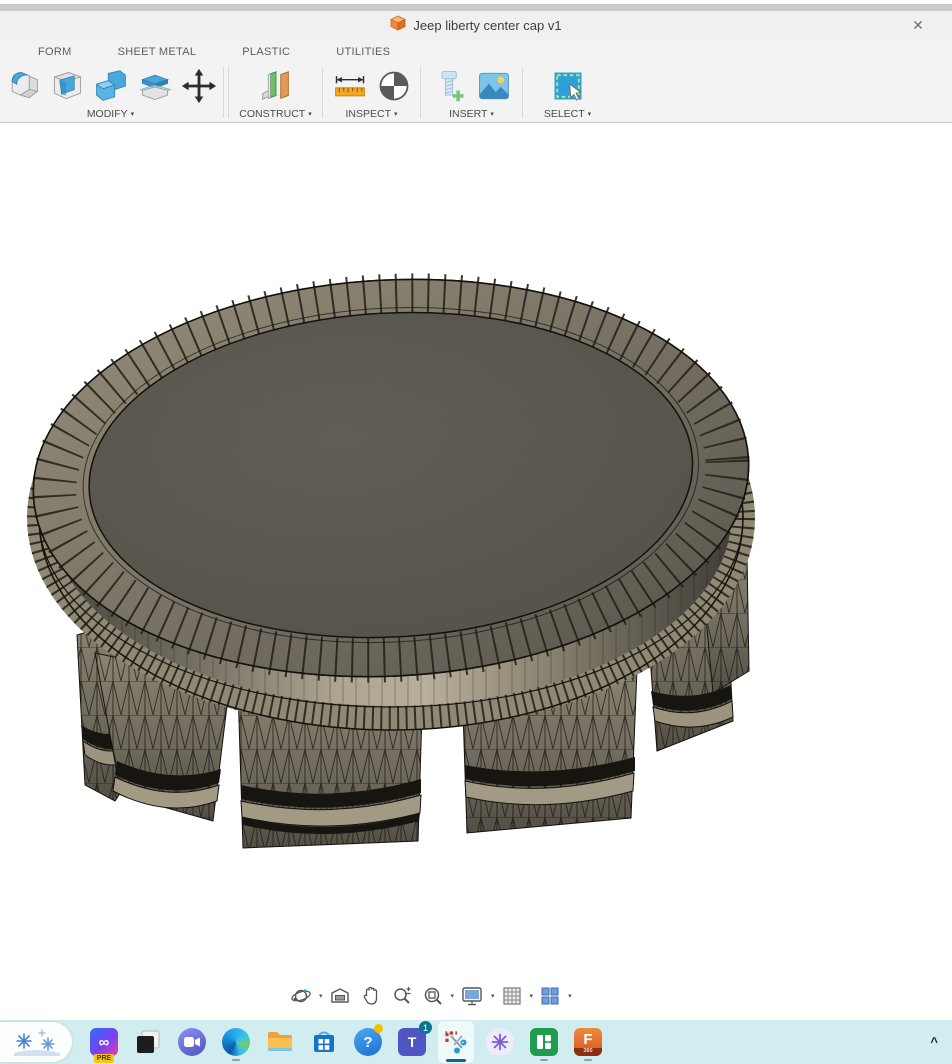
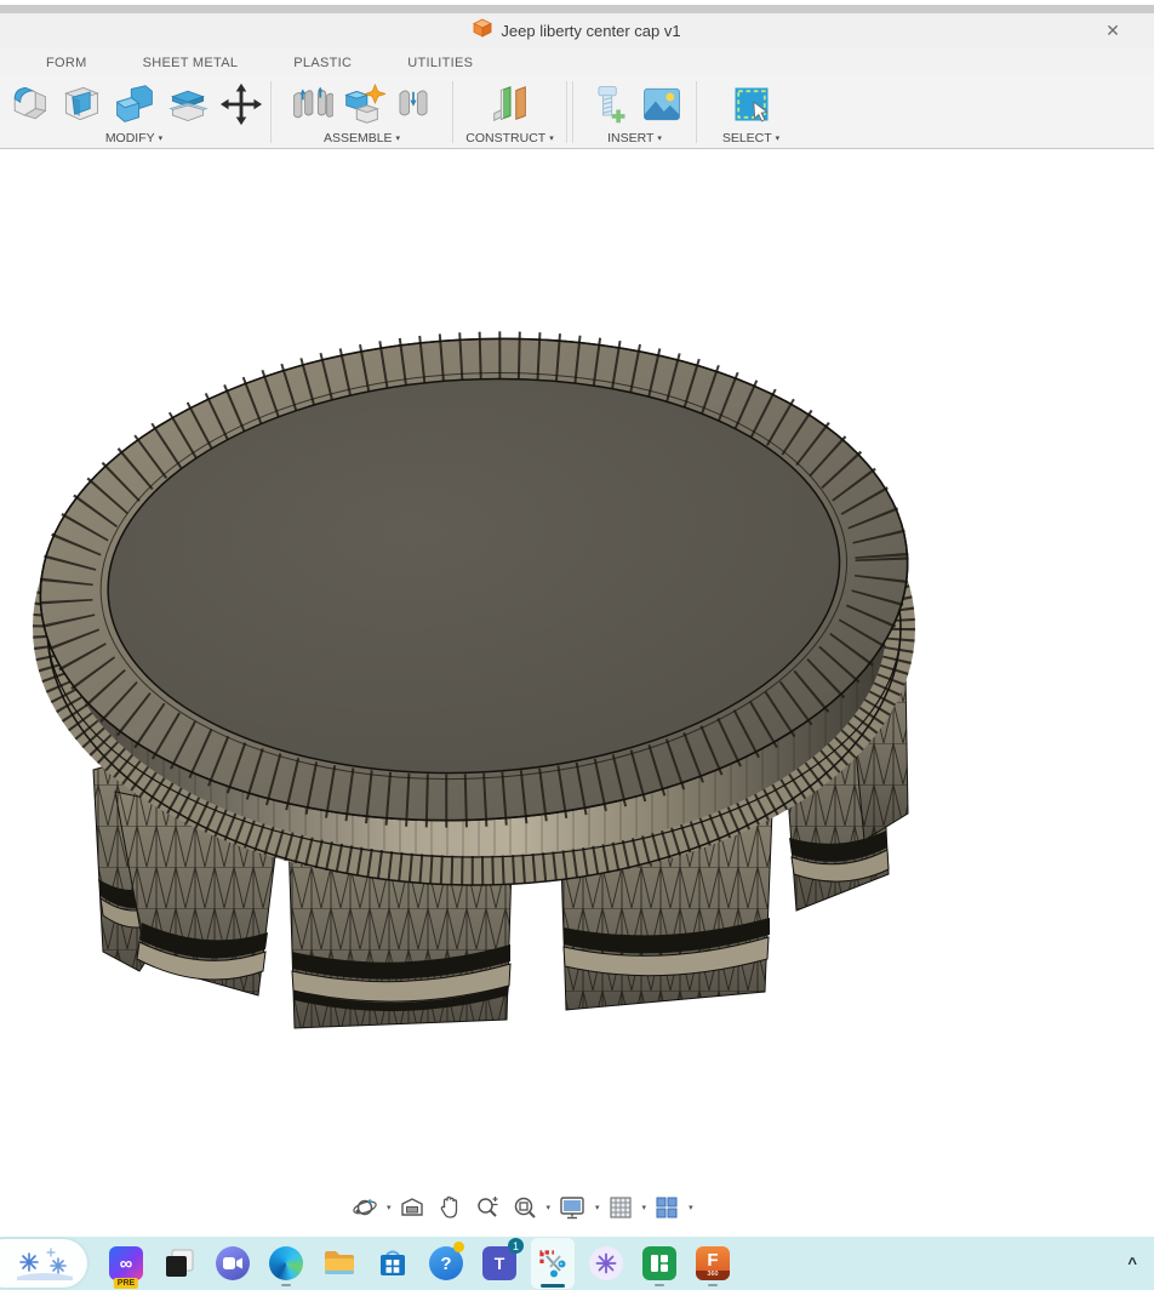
  Jeep liberty center cap v1
  ✕
  FORM
  SHEET METAL
  PLASTIC
  UTILITIES
  MODIFY
+ ASSEMBLE
  CONSTRUCT
- INSPECT
  INSERT
  SELECT
  ∞
  ?
  T
  1
  F
  ^
